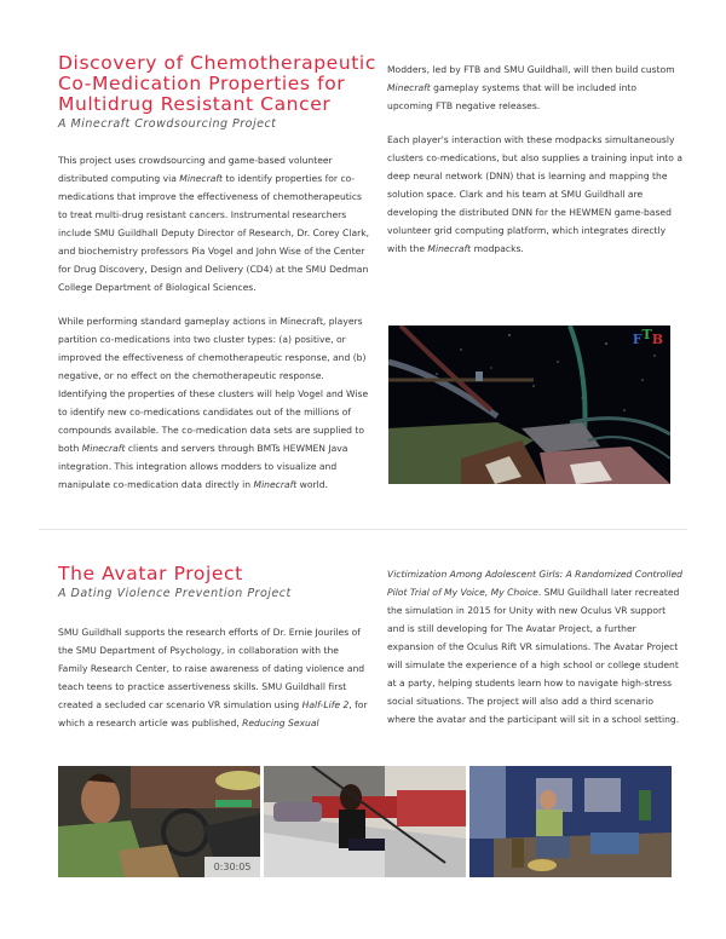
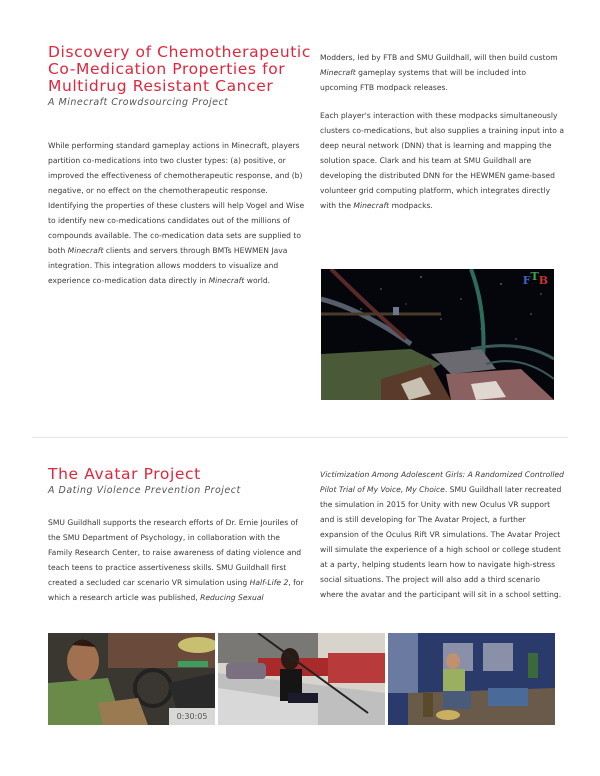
  Discovery of Chemotherapeutic
  Co-Medication Properties for
  Multidrug Resistant Cancer
  A Minecraft Crowdsourcing Project
- This project uses crowdsourcing and game-based volunteer distributed computing via Minecraft to identify properties for co-medications that improve the effectiveness of chemotherapeutics to treat multi-drug resistant cancers. Instrumental researchers include SMU Guildhall Deputy Director of Research, Dr. Corey Clark, and biochemistry professors Pia Vogel and John Wise of the Center for Drug Discovery, Design and Delivery (CD4) at the SMU Dedman College Department of Biological Sciences.
- While performing standard gameplay actions in Minecraft, players partition co-medications into two cluster types: (a) positive, or improved the effectiveness of chemotherapeutic response, and (b) negative, or no effect on the chemotherapeutic response. Identifying the properties of these clusters will help Vogel and Wise to identify new co-medications candidates out of the millions of compounds available. The co-medication data sets are supplied to both Minecraft clients and servers through BMTs HEWMEN Java integration. This integration allows modders to visualize and manipulate co-medication data directly in Minecraft world.
+ While performing standard gameplay actions in Minecraft, players partition co-medications into two cluster types: (a) positive, or improved the effectiveness of chemotherapeutic response, and (b) negative, or no effect on the chemotherapeutic response. Identifying the properties of these clusters will help Vogel and Wise to identify new co-medications candidates out of the millions of compounds available. The co-medication data sets are supplied to both Minecraft clients and servers through BMTs HEWMEN Java integration. This integration allows modders to visualize and experience co-medication data directly in Minecraft world.
- Modders, led by FTB and SMU Guildhall, will then build custom Minecraft gameplay systems that will be included into upcoming FTB negative releases.
+ Modders, led by FTB and SMU Guildhall, will then build custom Minecraft gameplay systems that will be included into upcoming FTB modpack releases.
  Each player's interaction with these modpacks simultaneously clusters co-medications, but also supplies a training input into a deep neural network (DNN) that is learning and mapping the solution space. Clark and his team at SMU Guildhall are developing the distributed DNN for the HEWMEN game-based volunteer grid computing platform, which integrates directly with the Minecraft modpacks.
  FTB
  The Avatar Project
  A Dating Violence Prevention Project
  SMU Guildhall supports the research efforts of Dr. Ernie Jouriles of the SMU Department of Psychology, in collaboration with the Family Research Center, to raise awareness of dating violence and teach teens to practice assertiveness skills. SMU Guildhall first created a secluded car scenario VR simulation using Half-Life 2, for which a research article was published, Reducing Sexual
  Victimization Among Adolescent Girls: A Randomized Controlled Pilot Trial of My Voice, My Choice. SMU Guildhall later recreated the simulation in 2015 for Unity with new Oculus VR support and is still developing for The Avatar Project, a further expansion of the Oculus Rift VR simulations. The Avatar Project will simulate the experience of a high school or college student at a party, helping students learn how to navigate high-stress social situations. The project will also add a third scenario where the avatar and the participant will sit in a school setting.
  0:30:05
